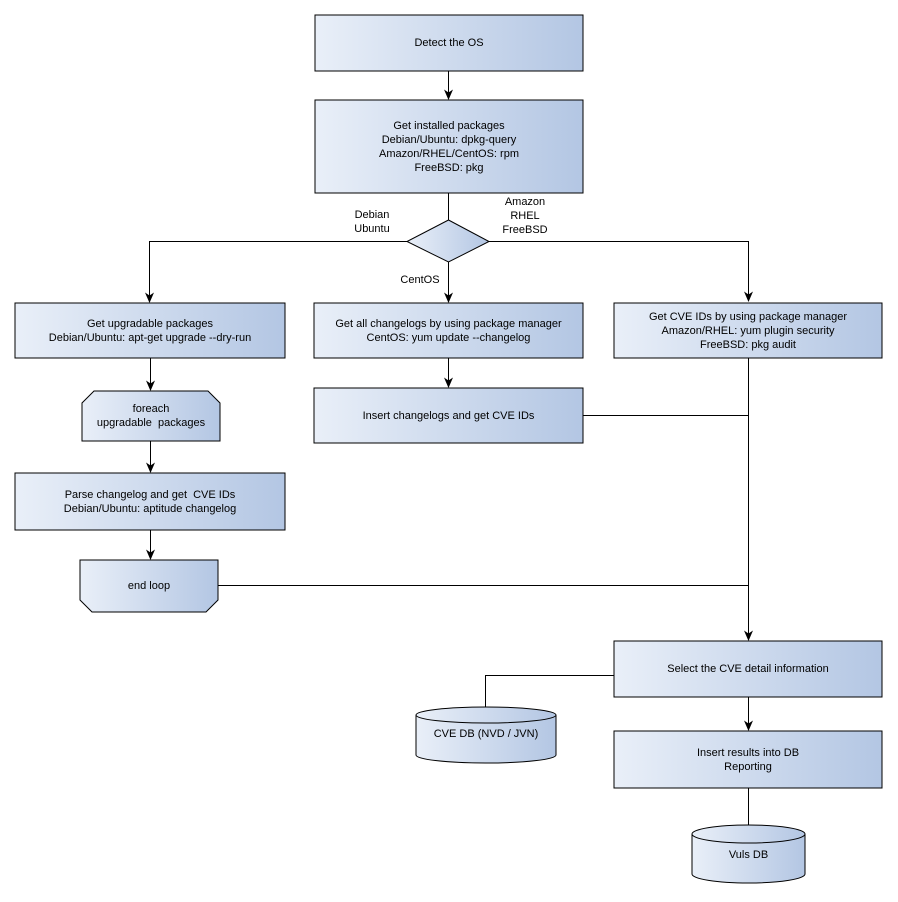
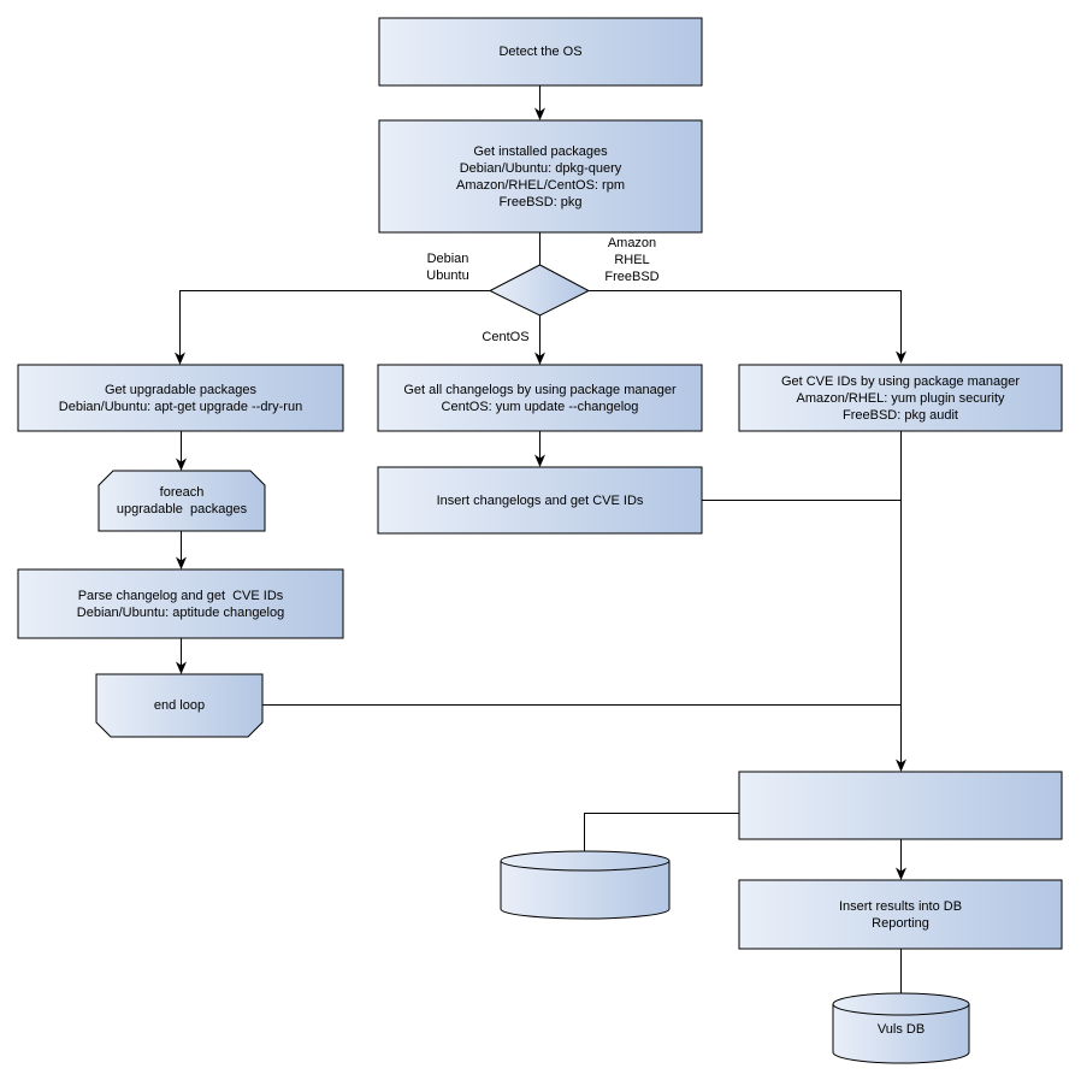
  Detect the OS
  Get installed packages
  Debian/Ubuntu: dpkg-query
  Amazon/RHEL/CentOS: rpm
  FreeBSD: pkg
  Get upgradable packages
  Debian/Ubuntu: apt-get upgrade --dry-run
  foreach
  upgradable packages
  Parse changelog and get CVE IDs
  Debian/Ubuntu: aptitude changelog
  end loop
  Get all changelogs by using package manager
  CentOS: yum update --changelog
  Insert changelogs and get CVE IDs
  Get CVE IDs by using package manager
  Amazon/RHEL: yum plugin security
  FreeBSD: pkg audit
- Select the CVE detail information
- CVE DB (NVD / JVN)
  Insert results into DB
  Reporting
  Vuls DB
  Debian
  Ubuntu
  Amazon
  RHEL
  FreeBSD
  CentOS
